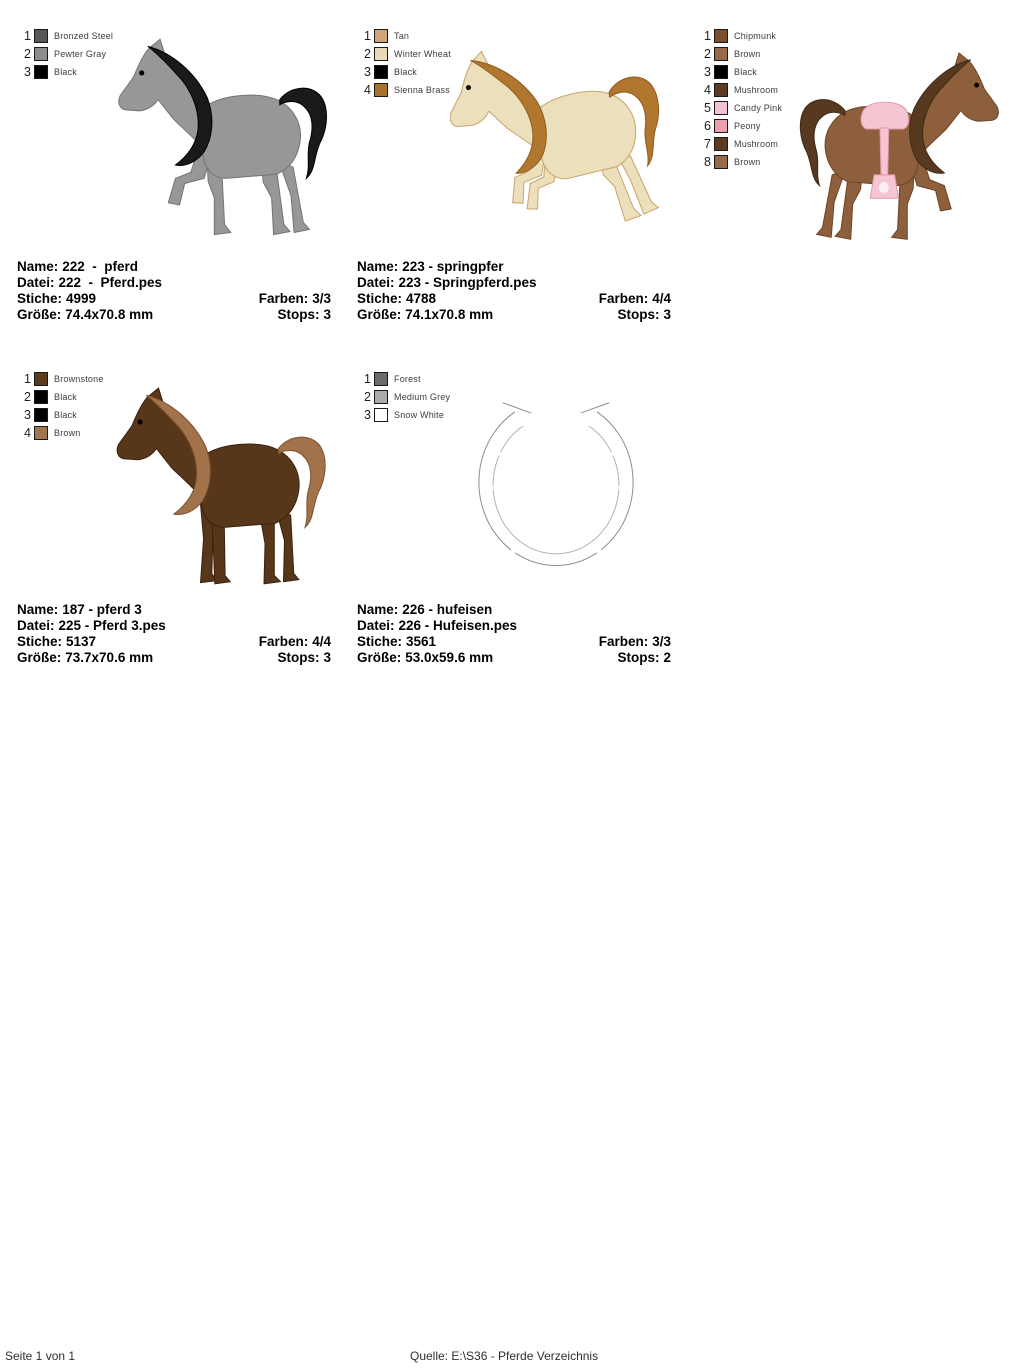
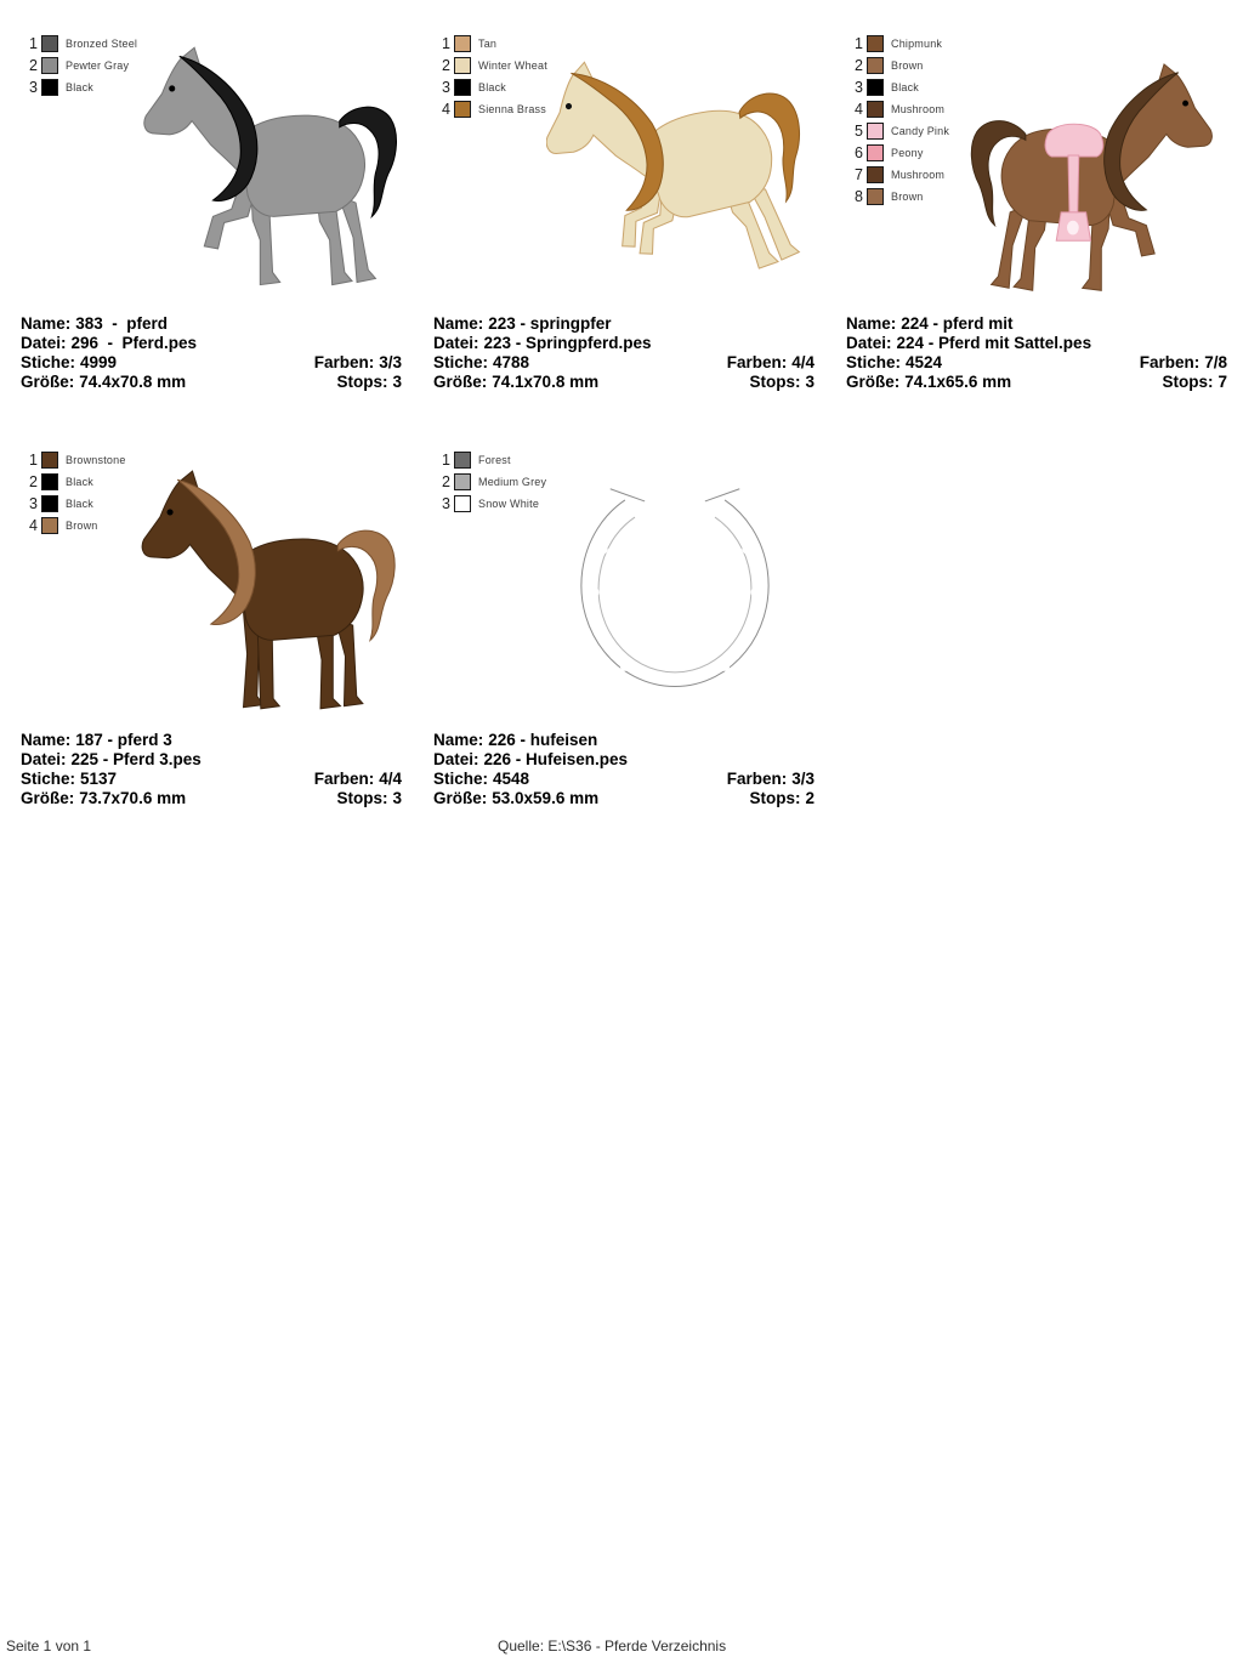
  1
  Bronzed Steel
  2
  Pewter Gray
  3
  Black
- Name: 222 - pferd
+ Name: 383 - pferd
- Datei: 222 - Pferd.pes
+ Datei: 296 - Pferd.pes
  Stiche: 4999
  Farben: 3/3
  Größe: 74.4x70.8 mm
  Stops: 3
  1
  Tan
  2
  Winter Wheat
  3
  Black
  4
  Sienna Brass
  Name: 223 - springpfer
  Datei: 223 - Springpferd.pes
  Stiche: 4788
  Farben: 4/4
  Größe: 74.1x70.8 mm
  Stops: 3
  1
  Chipmunk
  2
  Brown
  3
  Black
  4
  Mushroom
  5
  Candy Pink
  6
  Peony
  7
  Mushroom
  8
  Brown
+ Name: 224 - pferd mit
+ Datei: 224 - Pferd mit Sattel.pes
+ Stiche: 4524
+ Farben: 7/8
+ Größe: 74.1x65.6 mm
+ Stops: 7
  1
  Brownstone
  2
  Black
  3
  Black
  4
  Brown
  Name: 187 - pferd 3
  Datei: 225 - Pferd 3.pes
  Stiche: 5137
  Farben: 4/4
  Größe: 73.7x70.6 mm
  Stops: 3
  1
  Forest
  2
  Medium Grey
  3
  Snow White
  Name: 226 - hufeisen
  Datei: 226 - Hufeisen.pes
- Stiche: 3561
+ Stiche: 4548
  Farben: 3/3
  Größe: 53.0x59.6 mm
  Stops: 2
  Seite 1 von 1
  Quelle: E:\S36 - Pferde Verzeichnis
